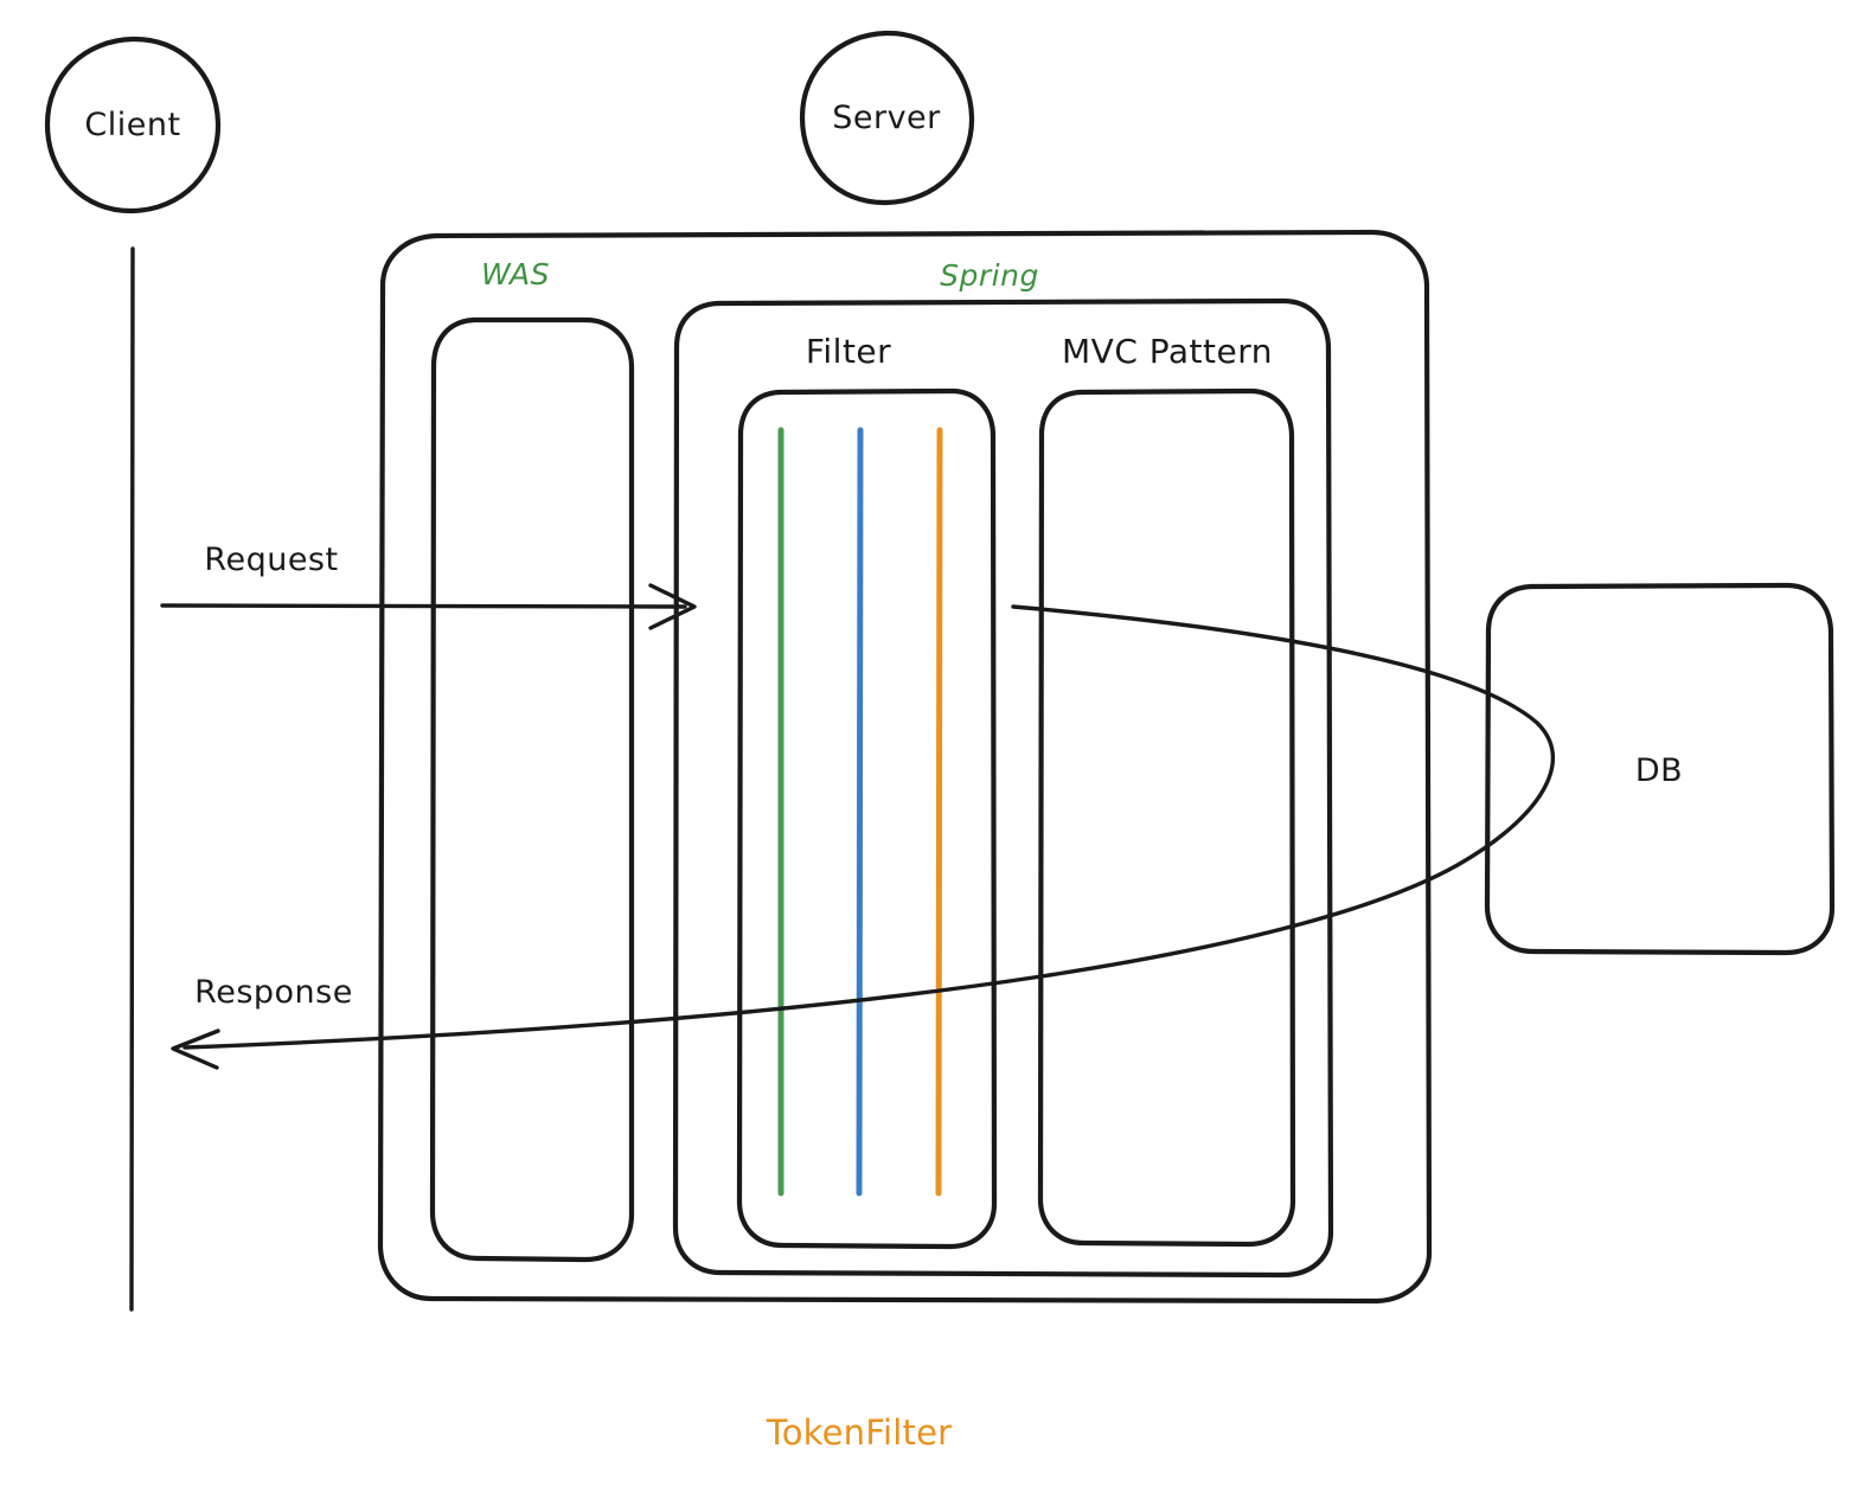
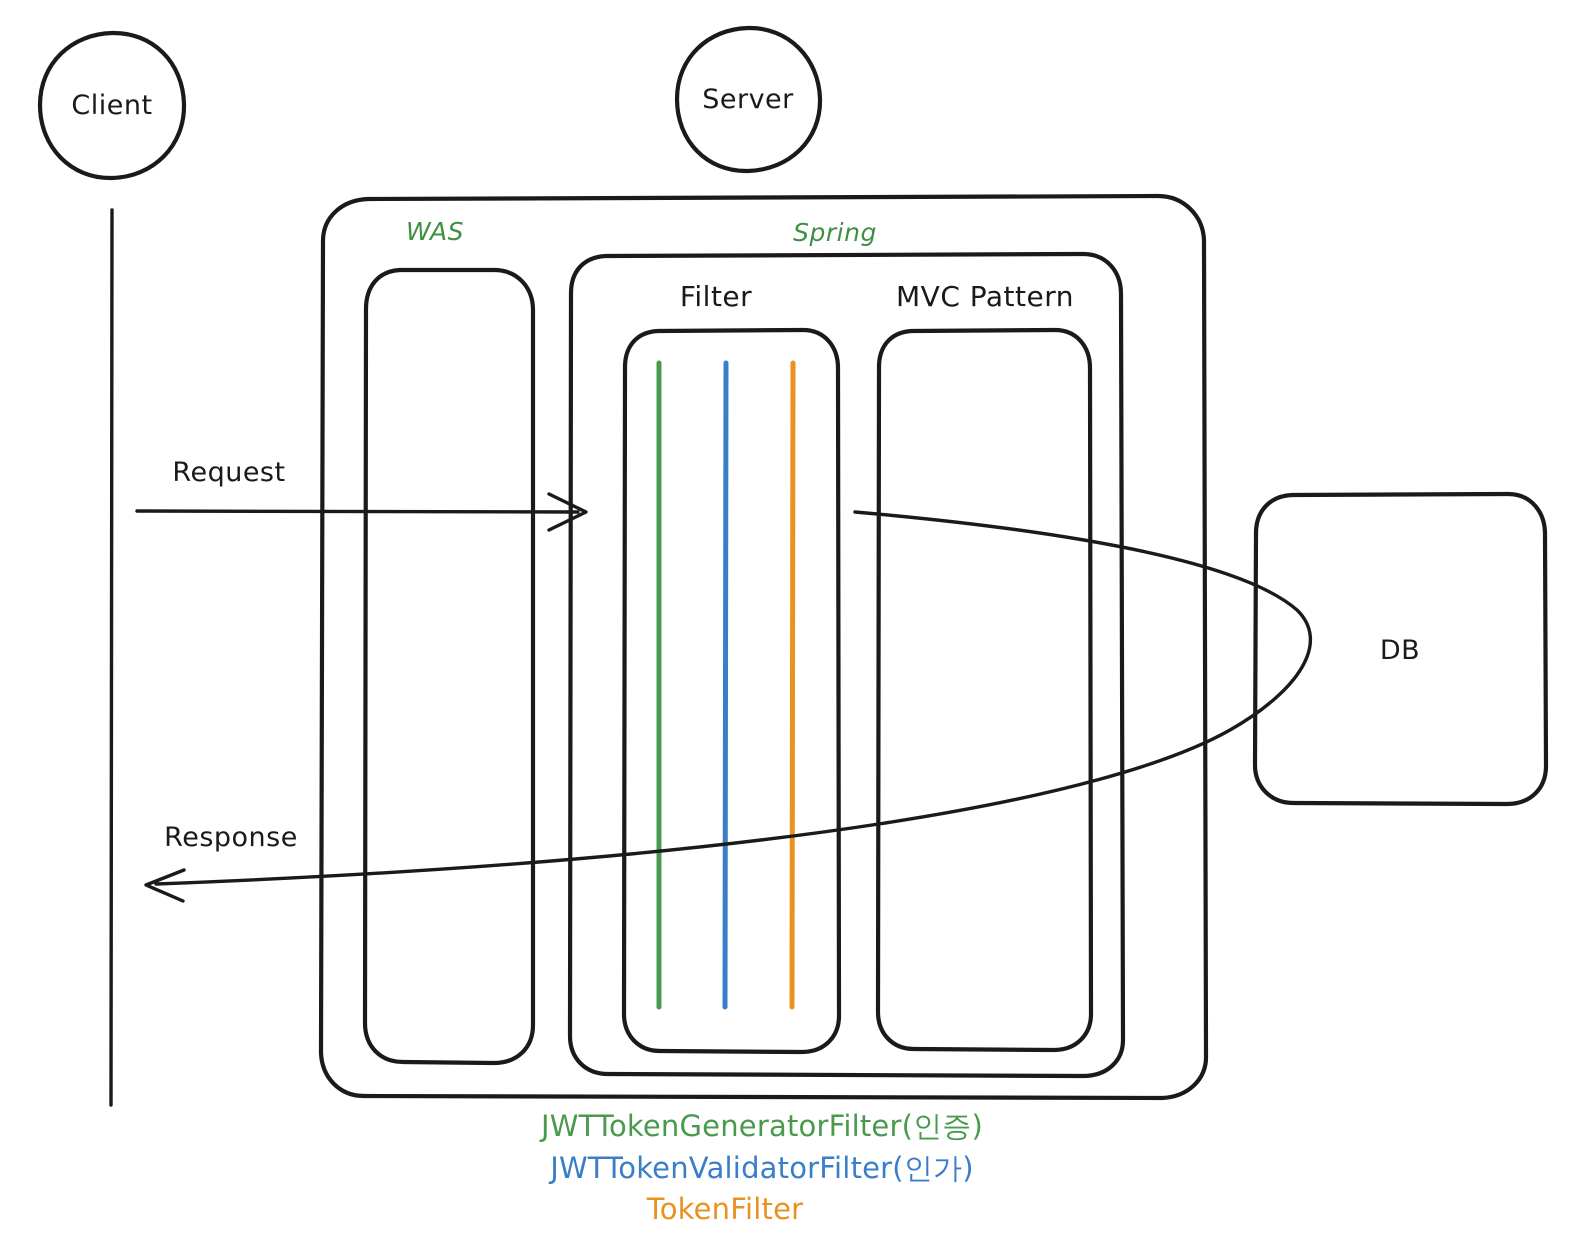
  Client
  Server
  WAS
  Spring
  Filter
  MVC Pattern
  DB
  Request
  Response
+ JWTTokenGeneratorFilter(인증)
+ JWTTokenValidatorFilter(인가)
  TokenFilter
